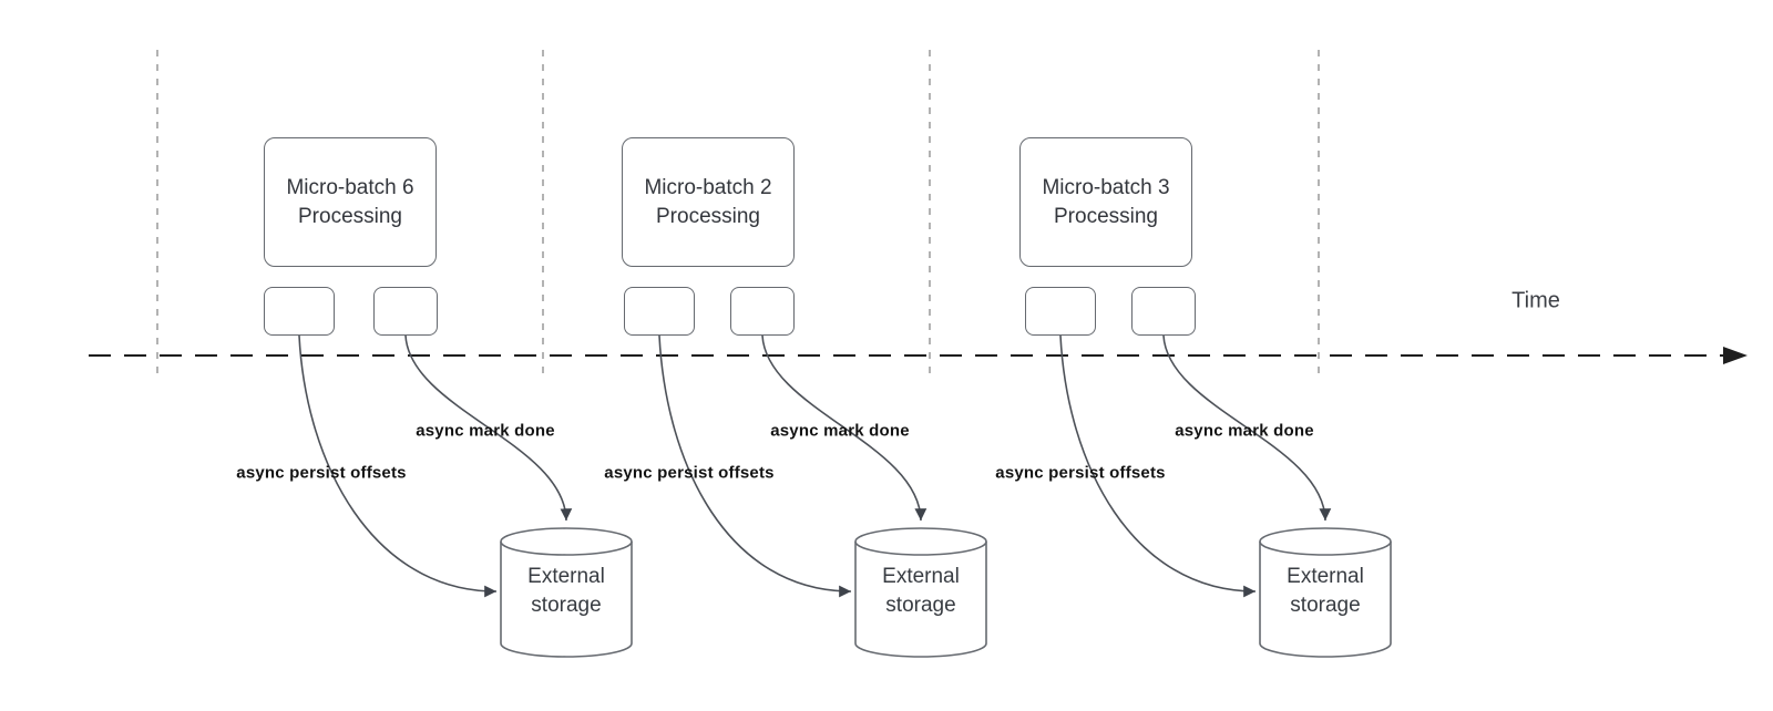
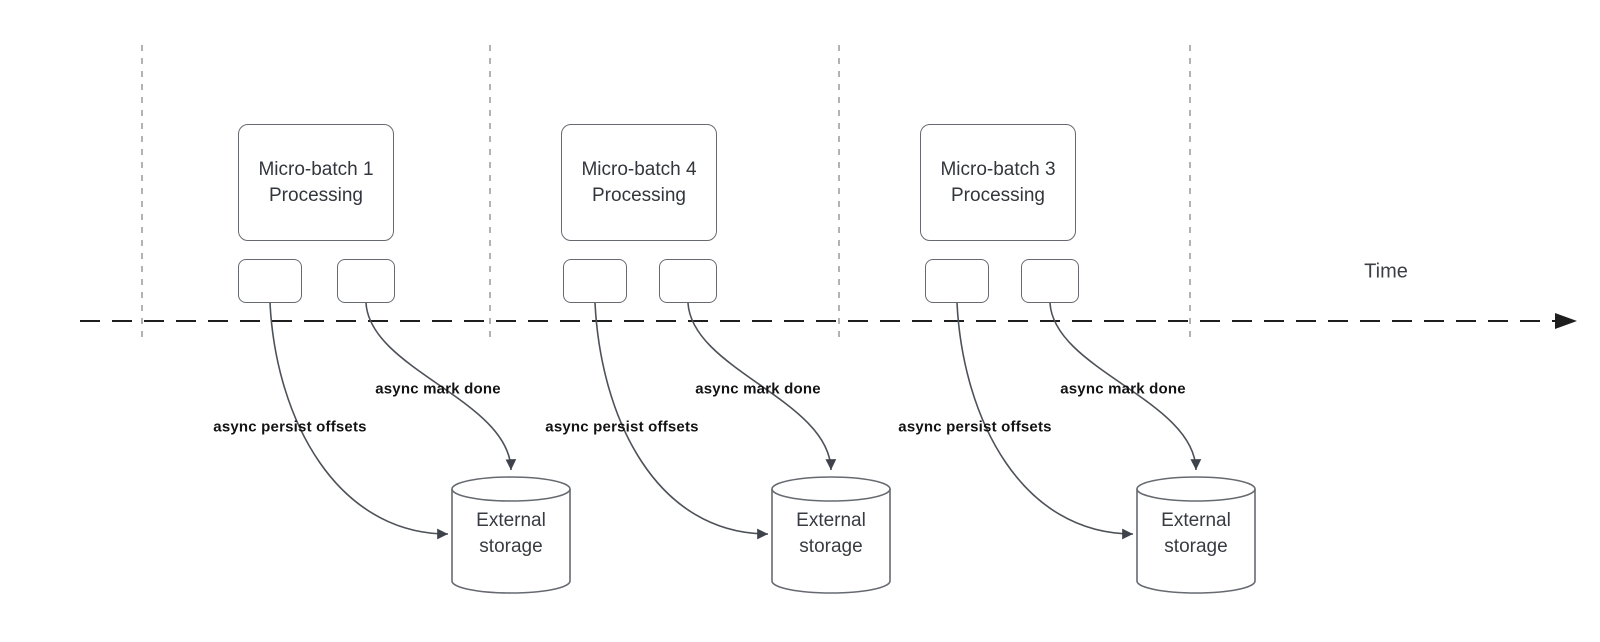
- Micro-batch 6
+ Micro-batch 1
  Processing
  async persist offsets
  async mark done
  External
  storage
- Micro-batch 2
+ Micro-batch 4
  Processing
  async persist offsets
  async mark done
  External
  storage
  Micro-batch 3
  Processing
  async persist offsets
  async mark done
  External
  storage
  Time
